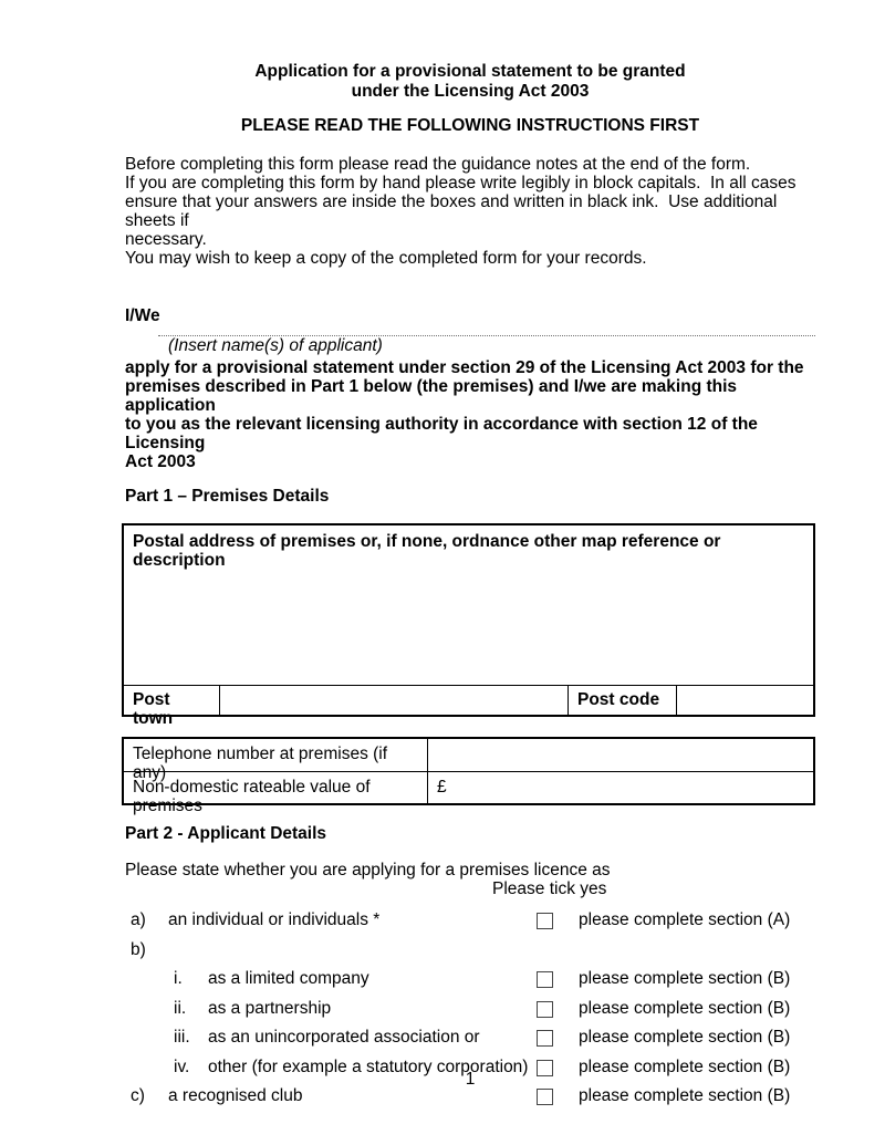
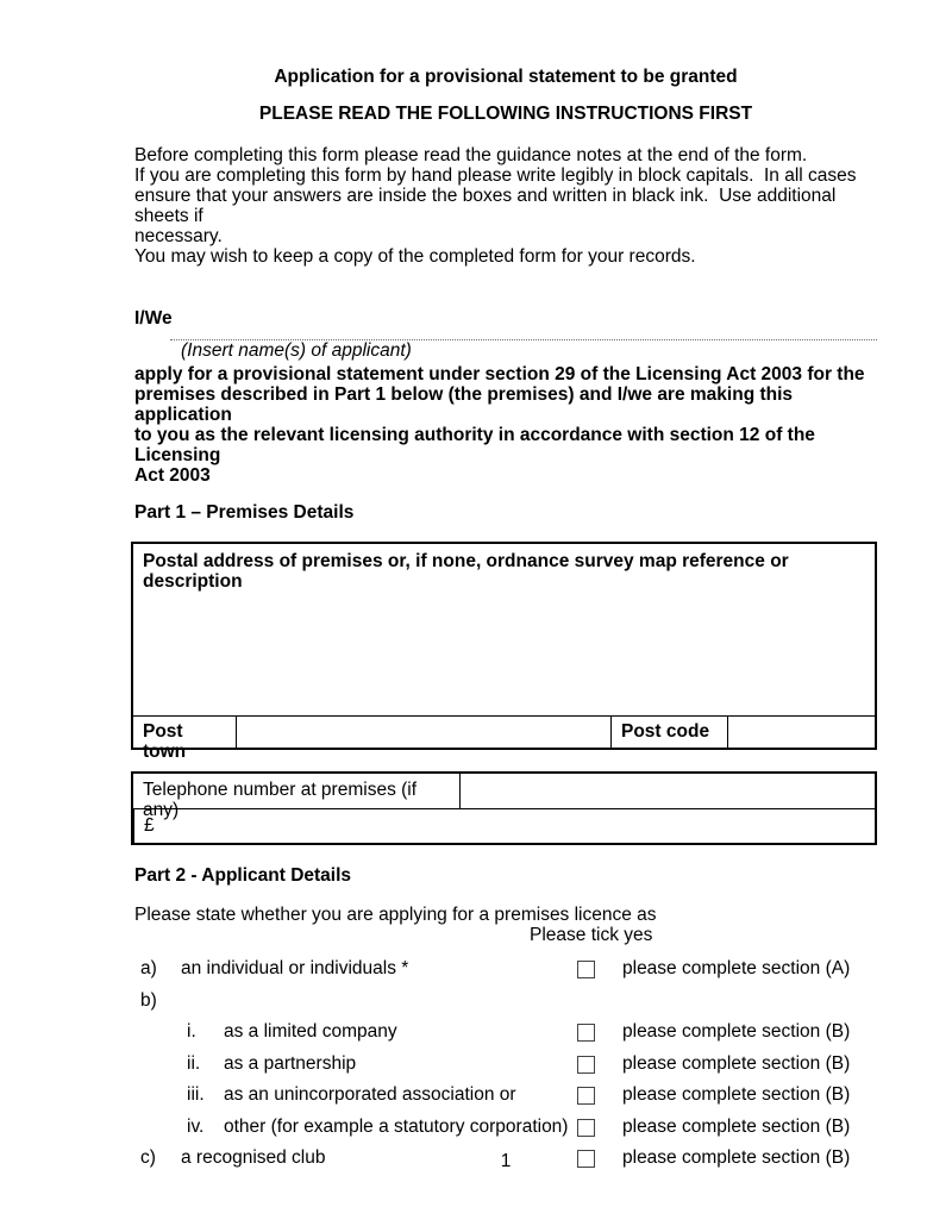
  Application for a provisional statement to be granted
- under the Licensing Act 2003
  PLEASE READ THE FOLLOWING INSTRUCTIONS FIRST
  Before completing this form please read the guidance notes at the end of the form.
  If you are completing this form by hand please write legibly in block capitals. In all cases
  ensure that your answers are inside the boxes and written in black ink. Use additional sheets if
  necessary.
  You may wish to keep a copy of the completed form for your records.
  I/We
  (Insert name(s) of applicant)
  apply for a provisional statement under section 29 of the Licensing Act 2003 for the
  premises described in Part 1 below (the premises) and I/we are making this application
  to you as the relevant licensing authority in accordance with section 12 of the Licensing
  Act 2003
  Part 1 – Premises Details
- Postal address of premises or, if none, ordnance other map reference or description
+ Postal address of premises or, if none, ordnance survey map reference or description
  Post town
  Post code
  Telephone number at premises (if any)
- Non-domestic rateable value of premises
  £
  Part 2 - Applicant Details
  Please state whether you are applying for a premises licence as
  Please tick yes
  a)
  an individual or individuals *
  please complete section (A)
  b)
  i.
  as a limited company
  please complete section (B)
  ii.
  as a partnership
  please complete section (B)
  iii.
  as an unincorporated association or
  please complete section (B)
  iv.
  other (for example a statutory corporation)
  please complete section (B)
  c)
  a recognised club
  please complete section (B)
  1
